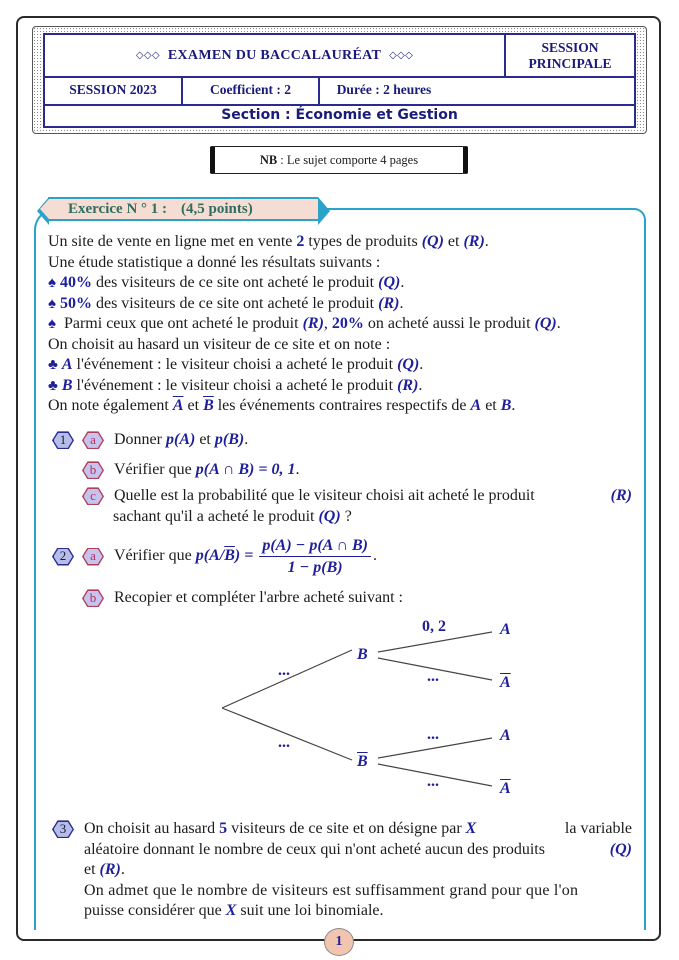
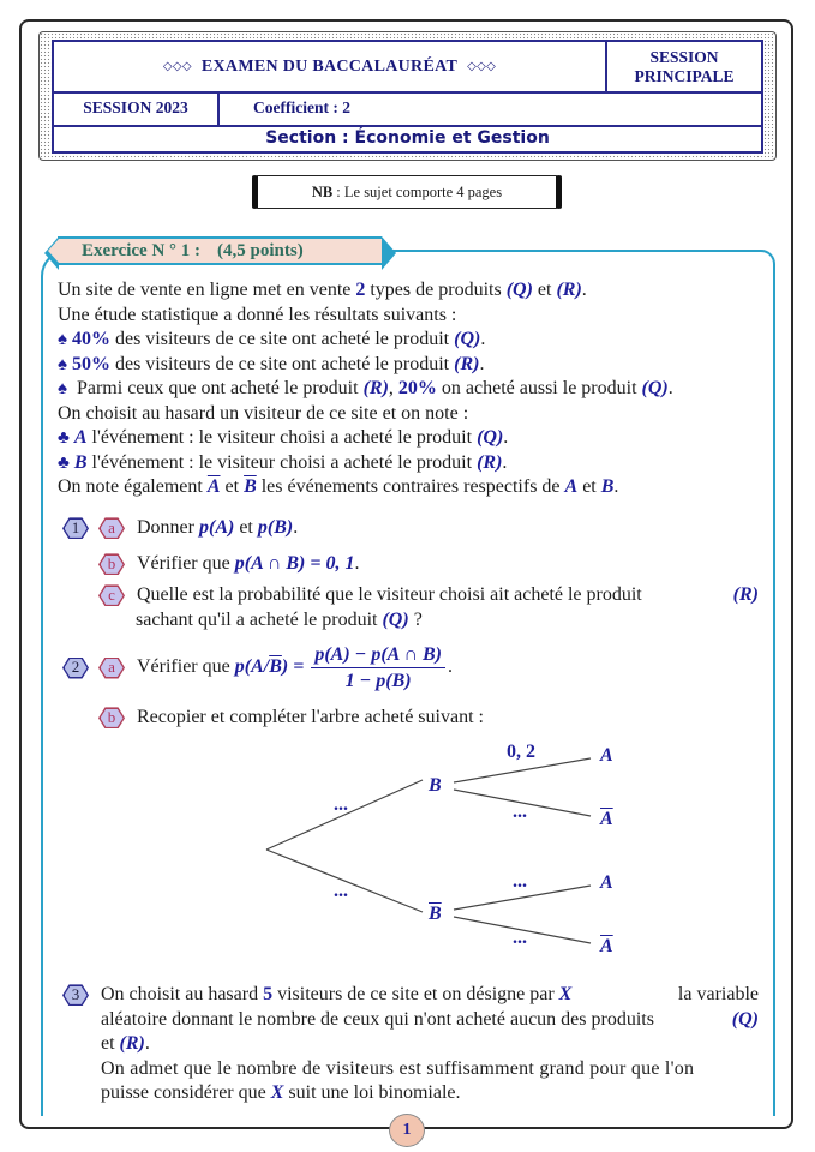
  ◇◇◇
  EXAMEN DU BACCALAURÉAT
  ◇◇◇
  SESSION PRINCIPALE
  SESSION 2023
  Coefficient : 2
- Durée : 2 heures
  Section : Économie et Gestion
  NB
  : Le sujet comporte 4 pages
  Exercice N ° 1 :
  (4,5 points)
  Un site de vente en ligne met en vente 2 types de produits (Q) et (R).
  Une étude statistique a donné les résultats suivants :
  ♠ 40% des visiteurs de ce site ont acheté le produit (Q).
  ♠ 50% des visiteurs de ce site ont acheté le produit (R).
  ♠ Parmi ceux que ont acheté le produit (R), 20% on acheté aussi le produit (Q).
  On choisit au hasard un visiteur de ce site et on note :
  ♣ A l'événement : le visiteur choisi a acheté le produit (Q).
  ♣ B l'événement : le visiteur choisi a acheté le produit (R).
  On note également A et B les événements contraires respectifs de A et B.
  1
  a
  Donner p(A) et p(B).
  b
  Vérifier que p(A ∩ B) = 0, 1.
  c
  Quelle est la probabilité que le visiteur choisi ait acheté le produit
  (R)
  sachant qu'il a acheté le produit (Q) ?
  2
  a
  Vérifier que p(A/B) =
  p(A) − p(A ∩ B)
  1 − p(B)
  .
  b
  Recopier et compléter l'arbre acheté suivant :
  B
  B
  ...
  ...
  A
  A
  A
  A
  0, 2
  ...
  ...
  ...
  3
  On choisit au hasard 5 visiteurs de ce site et on désigne par X
  la variable
  aléatoire donnant le nombre de ceux qui n'ont acheté aucun des produits
  (Q)
  et (R).
  On admet que le nombre de visiteurs est suffisamment grand pour que l'on
  puisse considérer que X suit une loi binomiale.
  1
